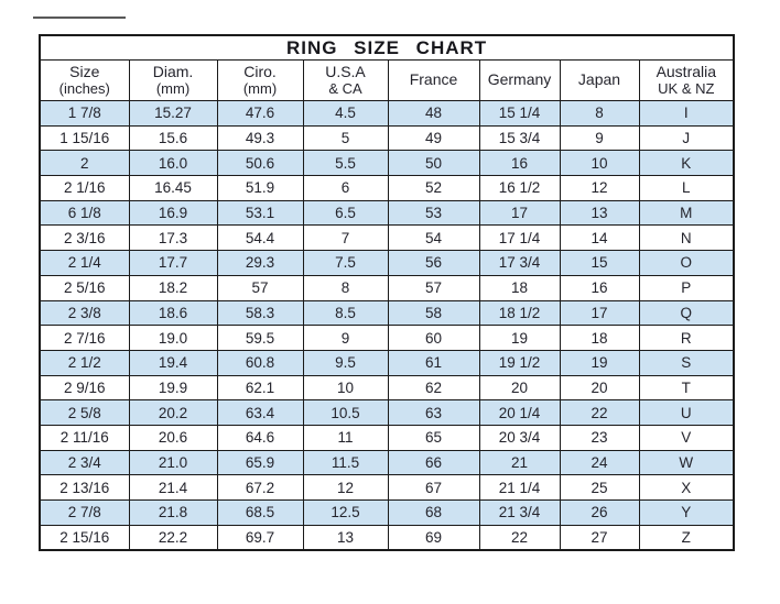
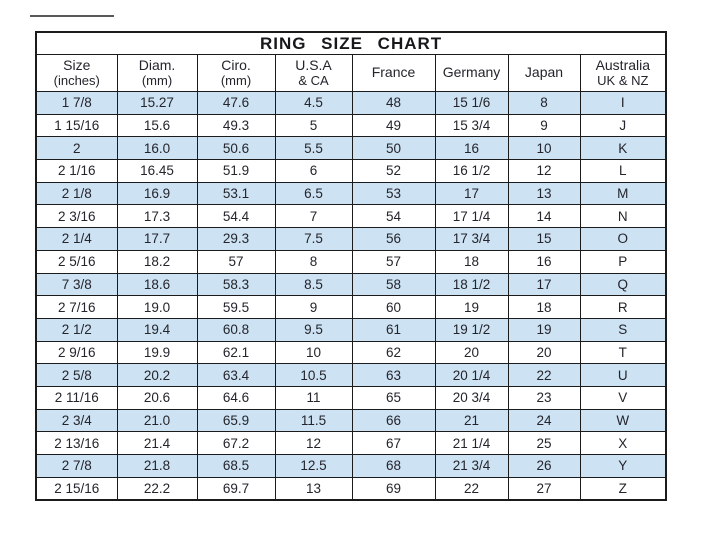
  RING SIZE CHART
  Size(inches)	Diam.(mm)	Ciro.(mm)	U.S.A& CA	France	Germany	Japan	AustraliaUK & NZ
- 1 7/8	15.27	47.6	4.5	48	15 1/4	8	I
+ 1 7/8	15.27	47.6	4.5	48	15 1/6	8	I
  1 15/16	15.6	49.3	5	49	15 3/4	9	J
  2	16.0	50.6	5.5	50	16	10	K
  2 1/16	16.45	51.9	6	52	16 1/2	12	L
- 6 1/8	16.9	53.1	6.5	53	17	13	M
+ 2 1/8	16.9	53.1	6.5	53	17	13	M
  2 3/16	17.3	54.4	7	54	17 1/4	14	N
  2 1/4	17.7	29.3	7.5	56	17 3/4	15	O
  2 5/16	18.2	57	8	57	18	16	P
- 2 3/8	18.6	58.3	8.5	58	18 1/2	17	Q
+ 7 3/8	18.6	58.3	8.5	58	18 1/2	17	Q
  2 7/16	19.0	59.5	9	60	19	18	R
  2 1/2	19.4	60.8	9.5	61	19 1/2	19	S
  2 9/16	19.9	62.1	10	62	20	20	T
  2 5/8	20.2	63.4	10.5	63	20 1/4	22	U
  2 11/16	20.6	64.6	11	65	20 3/4	23	V
  2 3/4	21.0	65.9	11.5	66	21	24	W
  2 13/16	21.4	67.2	12	67	21 1/4	25	X
  2 7/8	21.8	68.5	12.5	68	21 3/4	26	Y
  2 15/16	22.2	69.7	13	69	22	27	Z
